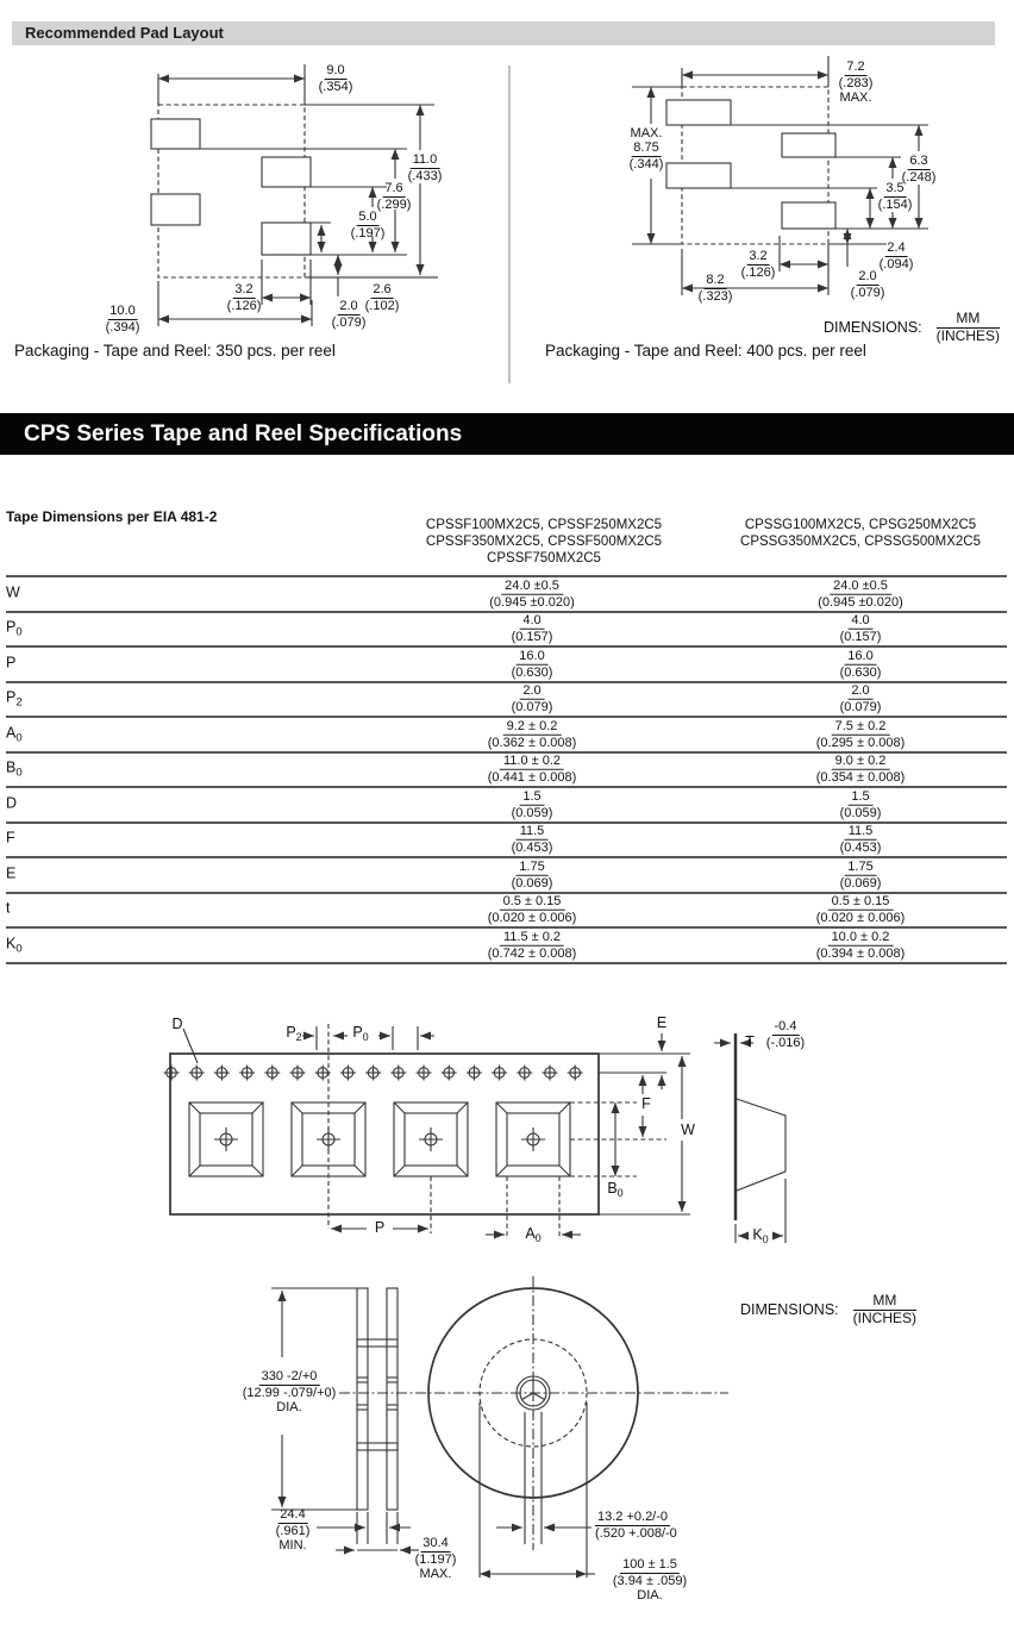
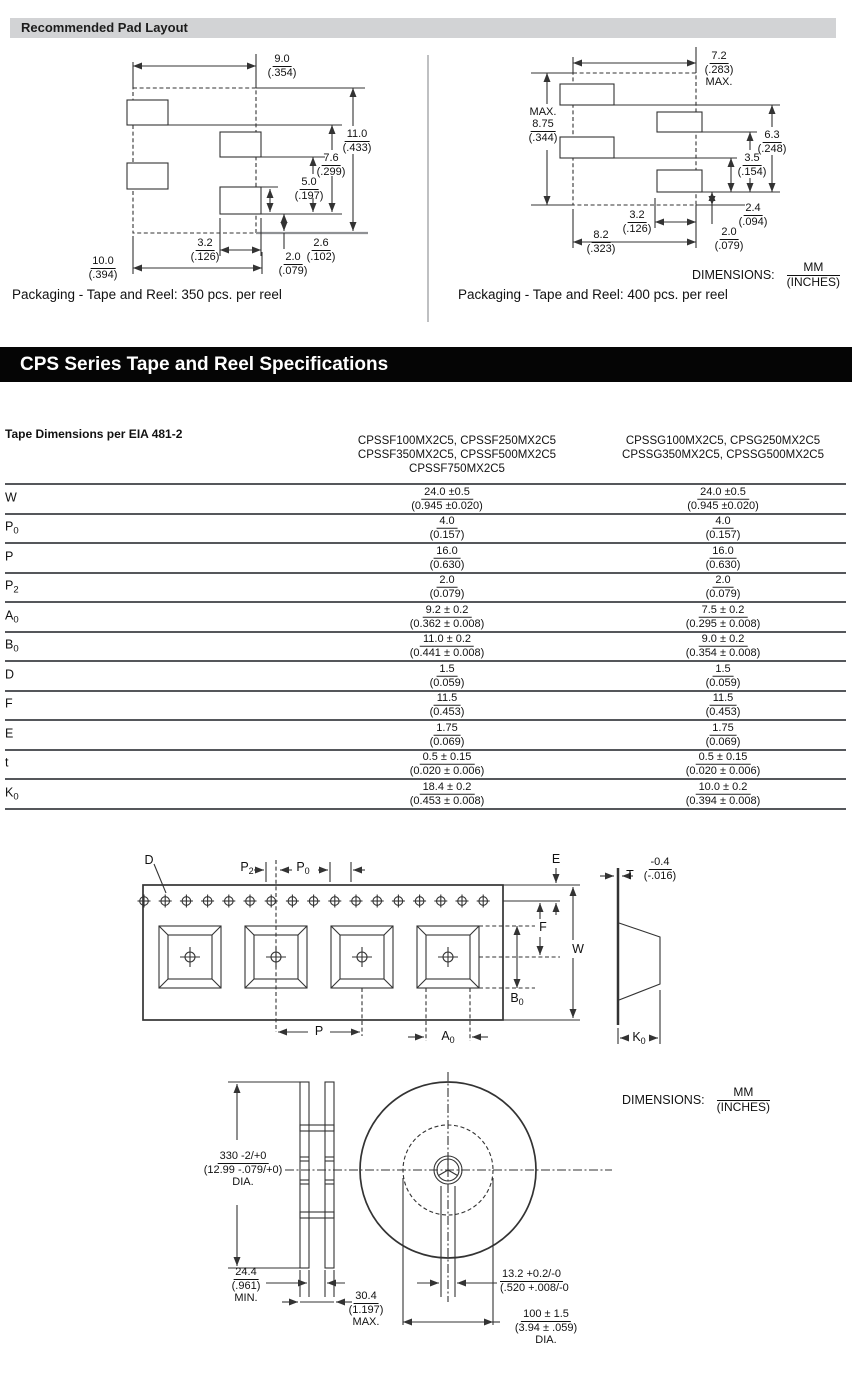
  Recommended Pad Layout
  CPS Series Tape and Reel Specifications
  9.0
  (.354)
  11.0
  (.433)
  7.6
  (.299)
  5.0
  (.197)
  2.6
  (.102)
  2.0
  (.079)
  3.2
  (.126)
  10.0
  (.394)
  Packaging - Tape and Reel: 350 pcs. per reel
  7.2
  (.283)
  MAX.
  MAX.
  8.75
  (.344)
  6.3
  (.248)
  3.5
  (.154)
  2.4
  (.094)
  2.0
  (.079)
  3.2
  (.126)
  8.2
  (.323)
  DIMENSIONS:
  MM
  (INCHES)
  Packaging - Tape and Reel: 400 pcs. per reel
  Tape Dimensions per EIA 481-2
  CPSSF100MX2C5, CPSSF250MX2C5
  CPSSF350MX2C5, CPSSF500MX2C5
  CPSSF750MX2C5
  CPSSG100MX2C5, CPSG250MX2C5
  CPSSG350MX2C5, CPSSG500MX2C5
  W
  24.0 ±0.5
  (0.945 ±0.020)
  24.0 ±0.5
  (0.945 ±0.020)
  P0
  4.0
  (0.157)
  4.0
  (0.157)
  P
  16.0
  (0.630)
  16.0
  (0.630)
  P2
  2.0
  (0.079)
  2.0
  (0.079)
  A0
  9.2 ± 0.2
  (0.362 ± 0.008)
  7.5 ± 0.2
  (0.295 ± 0.008)
  B0
  11.0 ± 0.2
  (0.441 ± 0.008)
  9.0 ± 0.2
  (0.354 ± 0.008)
  D
  1.5
  (0.059)
  1.5
  (0.059)
  F
  11.5
  (0.453)
  11.5
  (0.453)
  E
  1.75
  (0.069)
  1.75
  (0.069)
  t
  0.5 ± 0.15
  (0.020 ± 0.006)
  0.5 ± 0.15
  (0.020 ± 0.006)
  K0
- 11.5 ± 0.2
+ 18.4 ± 0.2
- (0.742 ± 0.008)
+ (0.453 ± 0.008)
  10.0 ± 0.2
  (0.394 ± 0.008)
  D
  P2
  P0
  E
  F
  W
  B0
  P
  A0
  T
  -0.4
  (-.016)
  K0
  330 -2/+0
  (12.99 -.079/+0)
  DIA.
  24.4
  (.961)
  MIN.
  30.4
  (1.197)
  MAX.
  13.2 +0.2/-0
  (.520 +.008/-0
  100 ± 1.5
  (3.94 ± .059)
  DIA.
  DIMENSIONS:
  MM
  (INCHES)
